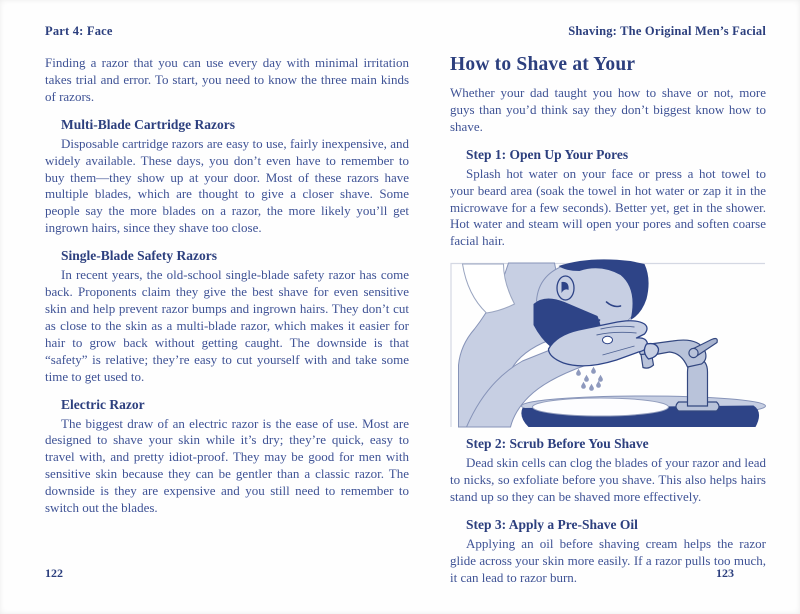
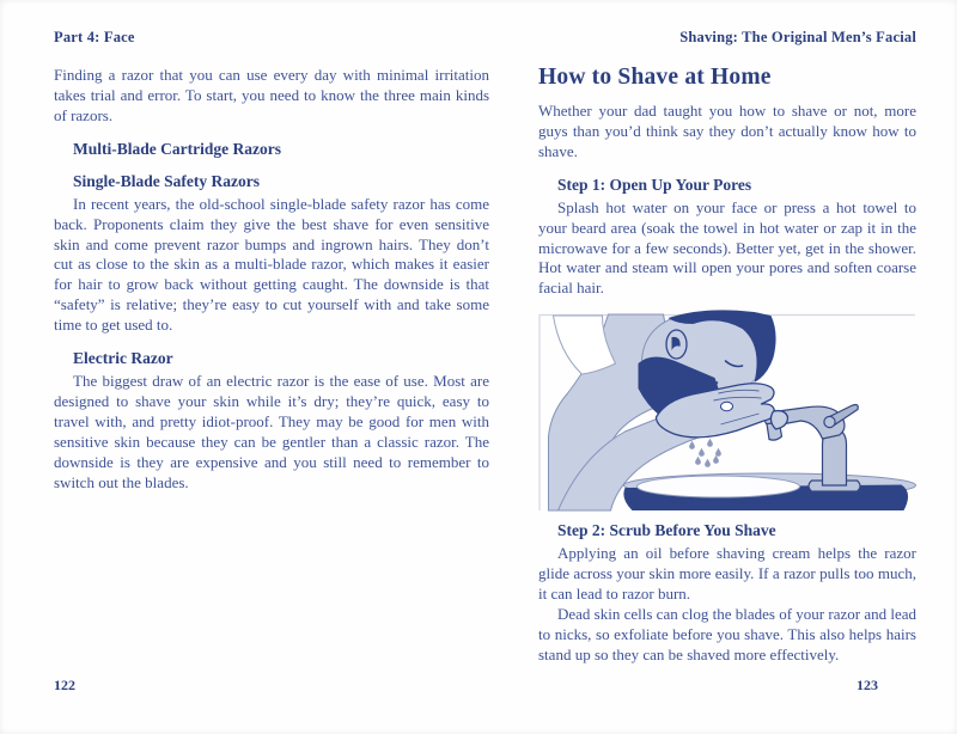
  Part 4: Face
  Finding a razor that you can use every day with minimal irritation takes trial and error. To start, you need to know the three main kinds of razors.
  Multi-Blade Cartridge Razors
- Disposable cartridge razors are easy to use, fairly inexpensive, and widely available. These days, you don’t even have to remember to buy them—they show up at your door. Most of these razors have multiple blades, which are thought to give a closer shave. Some people say the more blades on a razor, the more likely you’ll get ingrown hairs, since they shave too close.
  Single-Blade Safety Razors
- In recent years, the old-school single-blade safety razor has come back. Proponents claim they give the best shave for even sensitive skin and help prevent razor bumps and ingrown hairs. They don’t cut as close to the skin as a multi-blade razor, which makes it easier for hair to grow back without getting caught. The downside is that “safety” is relative; they’re easy to cut yourself with and take some time to get used to.
+ In recent years, the old-school single-blade safety razor has come back. Proponents claim they give the best shave for even sensitive skin and come prevent razor bumps and ingrown hairs. They don’t cut as close to the skin as a multi-blade razor, which makes it easier for hair to grow back without getting caught. The downside is that “safety” is relative; they’re easy to cut yourself with and take some time to get used to.
  Electric Razor
  The biggest draw of an electric razor is the ease of use. Most are designed to shave your skin while it’s dry; they’re quick, easy to travel with, and pretty idiot-proof. They may be good for men with sensitive skin because they can be gentler than a classic razor. The downside is they are expensive and you still need to remember to switch out the blades.
  Shaving: The Original Men’s Facial
- How to Shave at Your
+ How to Shave at Home
- Whether your dad taught you how to shave or not, more guys than you’d think say they don’t biggest know how to shave.
+ Whether your dad taught you how to shave or not, more guys than you’d think say they don’t actually know how to shave.
  Step 1: Open Up Your Pores
  Splash hot water on your face or press a hot towel to your beard area (soak the towel in hot water or zap it in the microwave for a few seconds). Better yet, get in the shower. Hot water and steam will open your pores and soften coarse facial hair.
  Step 2: Scrub Before You Shave
- Dead skin cells can clog the blades of your razor and lead to nicks, so exfoliate before you shave. This also helps hairs stand up so they can be shaved more effectively.
+ Applying an oil before shaving cream helps the razor glide across your skin more easily. If a razor pulls too much, it can lead to razor burn.
- Step 3: Apply a Pre-Shave Oil
- Applying an oil before shaving cream helps the razor glide across your skin more easily. If a razor pulls too much, it can lead to razor burn.
+ Dead skin cells can clog the blades of your razor and lead to nicks, so exfoliate before you shave. This also helps hairs stand up so they can be shaved more effectively.
  122
  123
